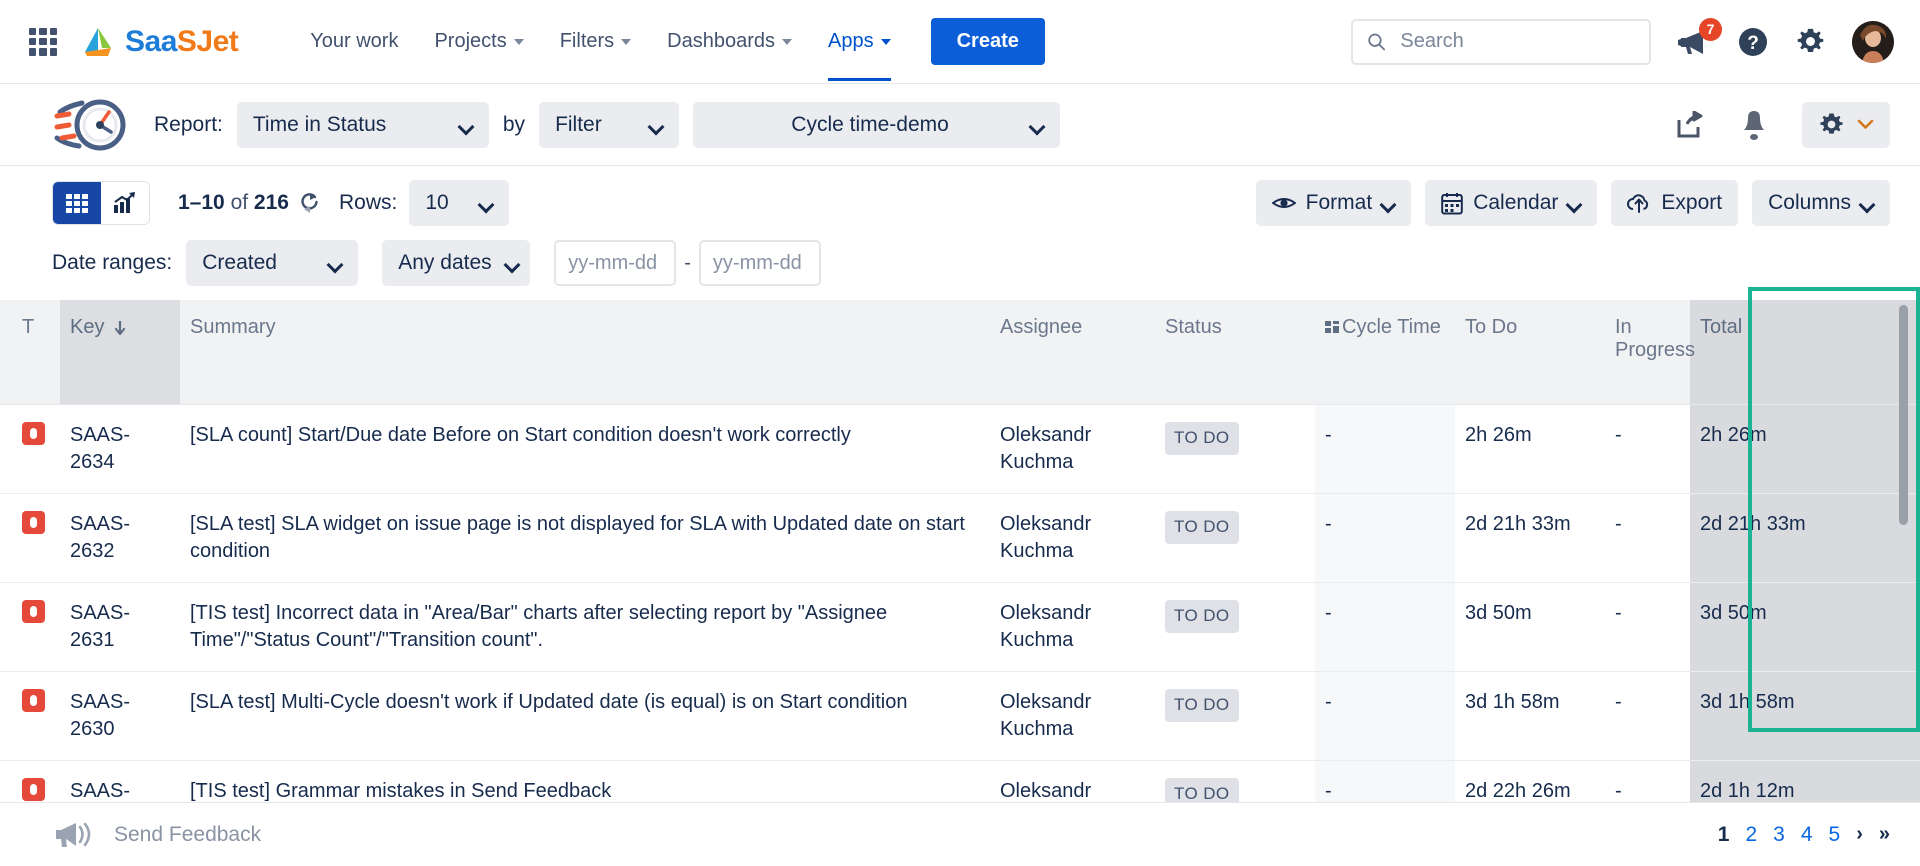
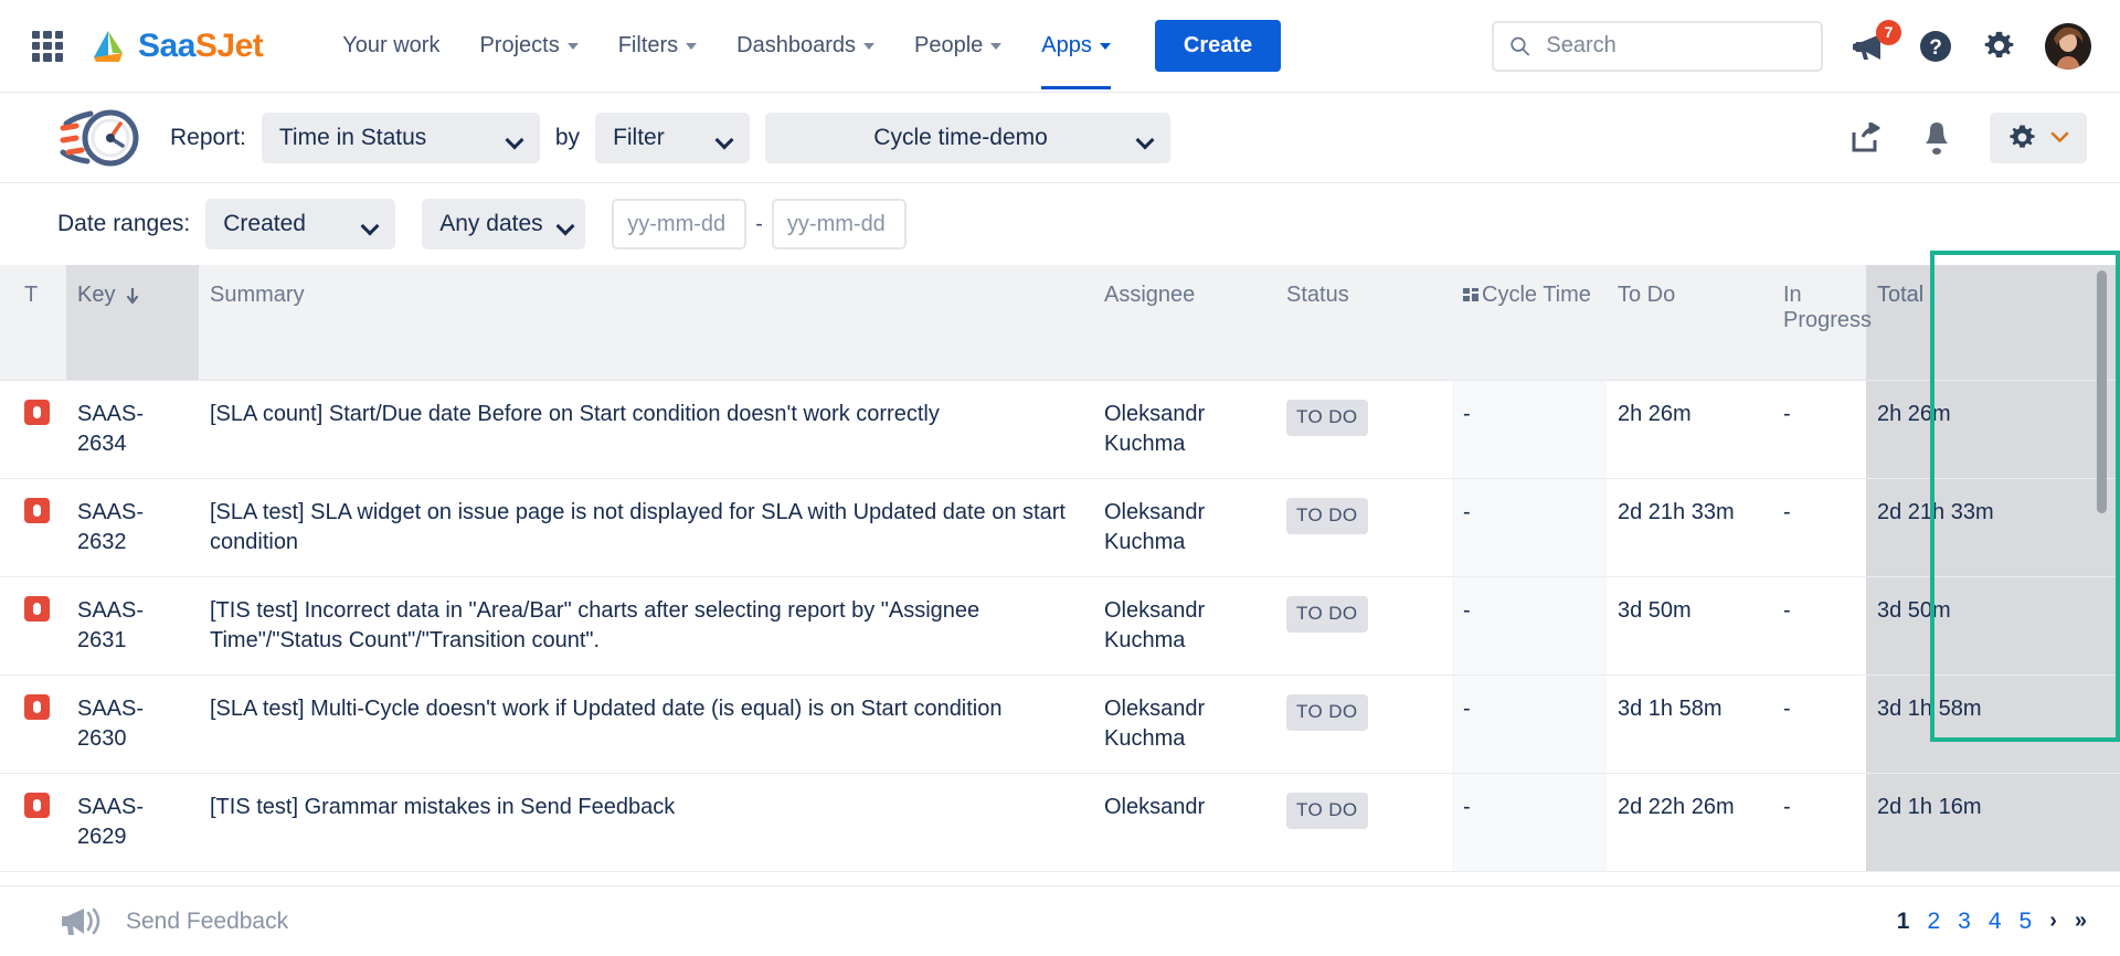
  SaaSJet
  Your work
  Projects
  Filters
  Dashboards
+ People
  Apps
  Create
  Search
  7
  ?
  Report:
  Time in Status
  by
  Filter
  Cycle time-demo
- 1–10 of 216
- Rows:
- 10
- Format
- Calendar
- Export
- Columns
  Date ranges:
  Created
  Any dates
  yy-mm-dd
  -
  yy-mm-dd
  T	Key	Summary	Assignee	Status	Cycle Time	To Do	In Progress	Total
  	SAAS-2634	[SLA count] Start/Due date Before on Start condition doesn't work correctly	Oleksandr Kuchma	TO DO	-	2h 26m	-	2h 26m
  	SAAS-2632	[SLA test] SLA widget on issue page is not displayed for SLA with Updated date on start condition	Oleksandr Kuchma	TO DO	-	2d 21h 33m	-	2d 21h 33m
  	SAAS-2631	[TIS test] Incorrect data in "Area/Bar" charts after selecting report by "Assignee Time"/"Status Count"/"Transition count".	Oleksandr Kuchma	TO DO	-	3d 50m	-	3d 50m
  	SAAS-2630	[SLA test] Multi-Cycle doesn't work if Updated date (is equal) is on Start condition	Oleksandr Kuchma	TO DO	-	3d 1h 58m	-	3d 1h 58m
- 	SAAS-	[TIS test] Grammar mistakes in Send Feedback	Oleksandr	TO DO	-	2d 22h 26m	-	2d 1h 12m
+ 	SAAS-2629	[TIS test] Grammar mistakes in Send Feedback	Oleksandr	TO DO	-	2d 22h 26m	-	2d 1h 16m
  Send Feedback
  1
  2
  3
  4
  5
  ›
  »
